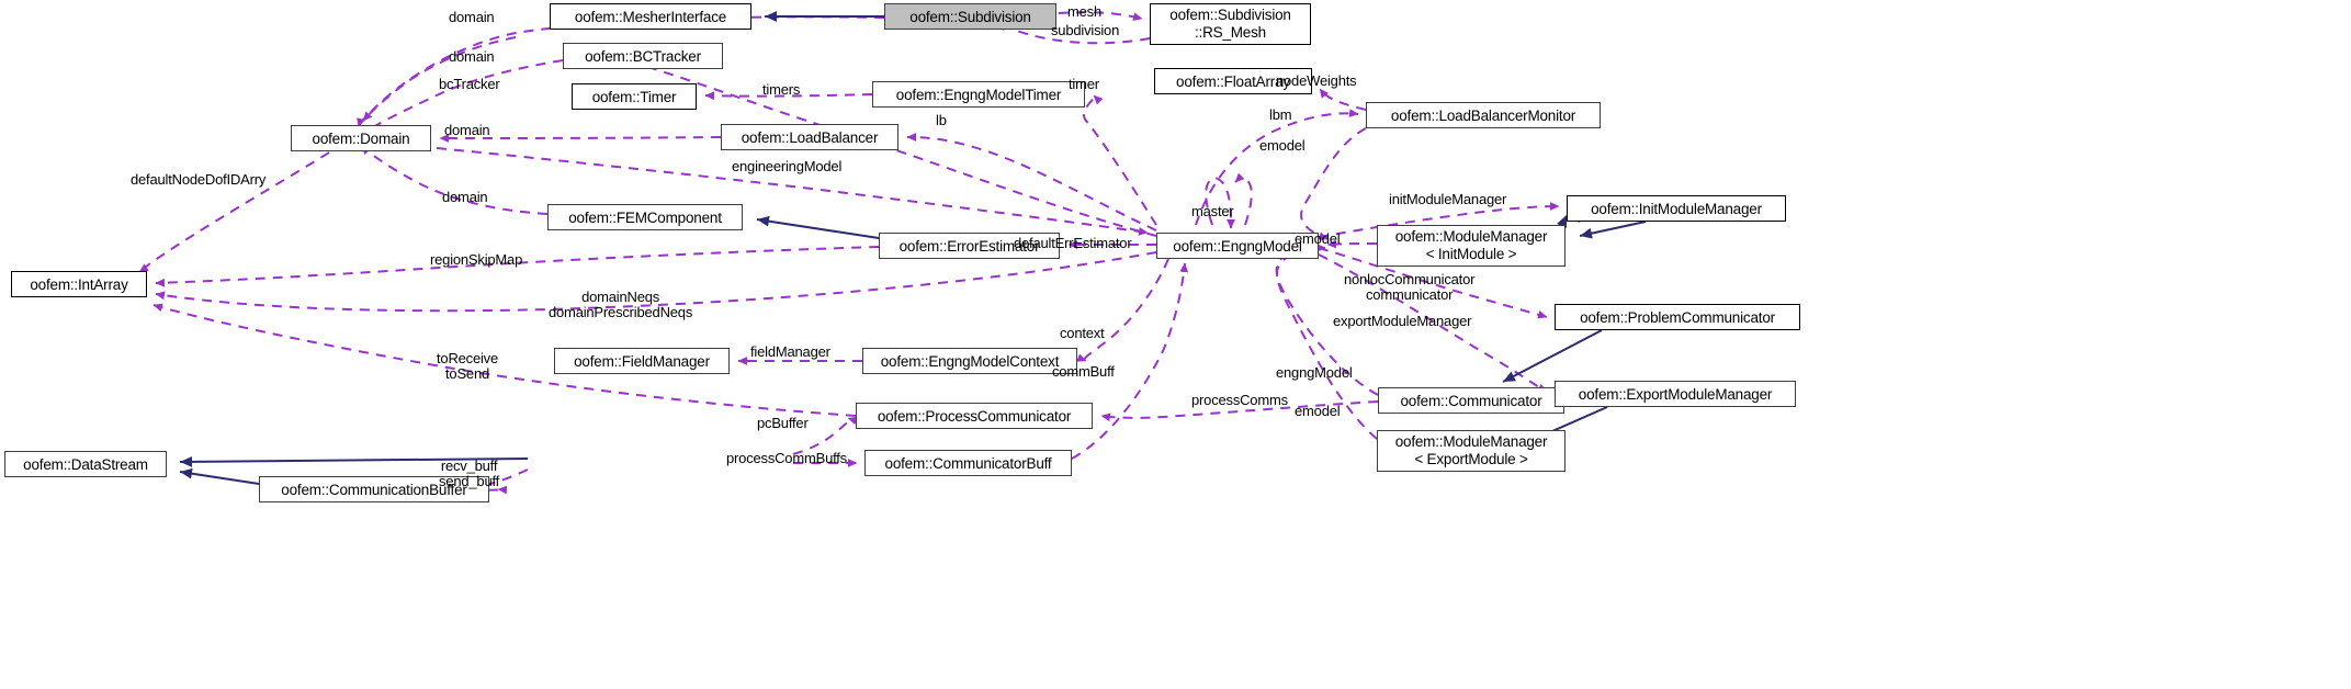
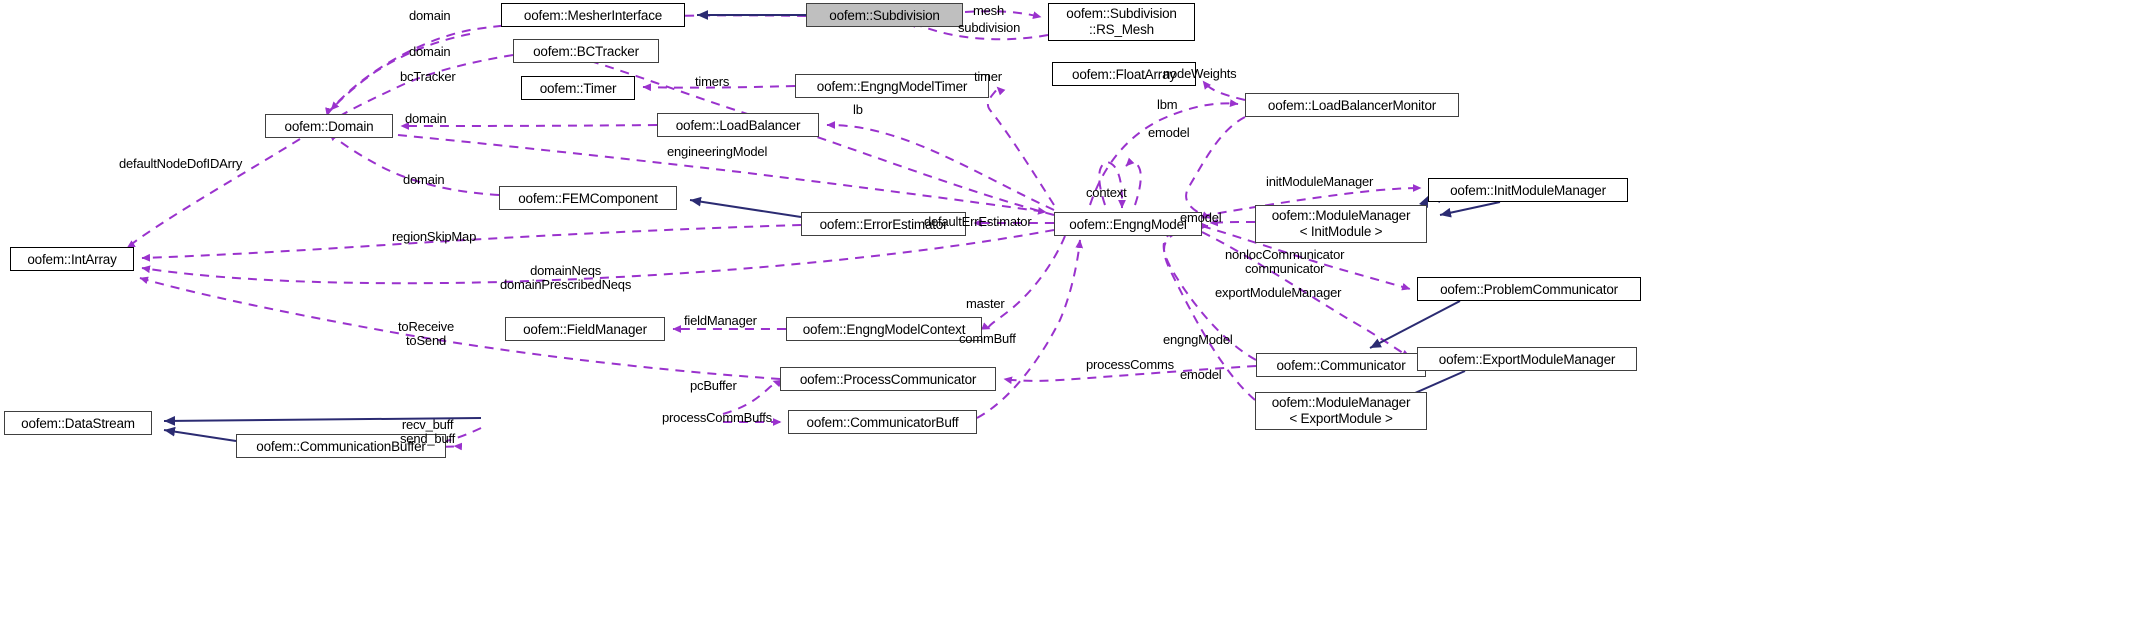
  oofem::Subdivision
  oofem::MesherInterface
  oofem::Subdivision
  ::RS_Mesh
  oofem::BCTracker
  oofem::Timer
  oofem::EngngModelTimer
  oofem::FloatArray
  oofem::LoadBalancerMonitor
  oofem::Domain
  oofem::LoadBalancer
  oofem::FEMComponent
  oofem::InitModuleManager
  oofem::ErrorEstimator
  oofem::EngngModel
  oofem::ModuleManager
  < InitModule >
  oofem::IntArray
  oofem::ProblemCommunicator
  oofem::FieldManager
  oofem::EngngModelContext
  oofem::Communicator
  oofem::ExportModuleManager
  oofem::ProcessCommunicator
  oofem::ModuleManager
  < ExportModule >
  oofem::DataStream
  oofem::CommunicatorBuff
  oofem::CommunicationBuffer
  domain
  mesh
  subdivision
  domain
  bcTracker
  timers
  timer
  nodeWeights
  lbm
  domain
  lb
  emodel
  engineeringModel
  defaultNodeDofIDArry
  initModuleManager
  domain
- master
+ context
  defaultErrEstimator
  emodel
  regionSkipMap
  nonlocCommunicator
  communicator
  domainNeqs
  domainPrescribedNeqs
  exportModuleManager
- context
+ master
  fieldManager
  toReceive
  toSend
  commBuff
  engngModel
  processComms
  pcBuffer
  emodel
  processCommBuffs
  recv_buff
  send_buff
